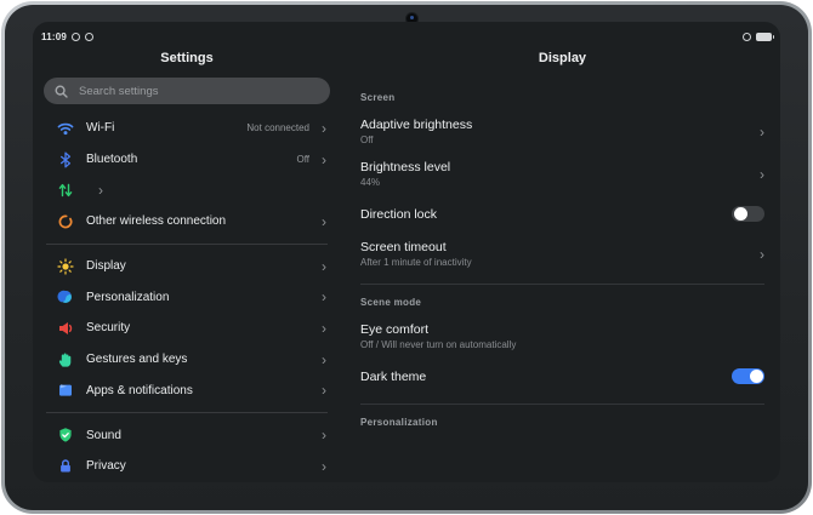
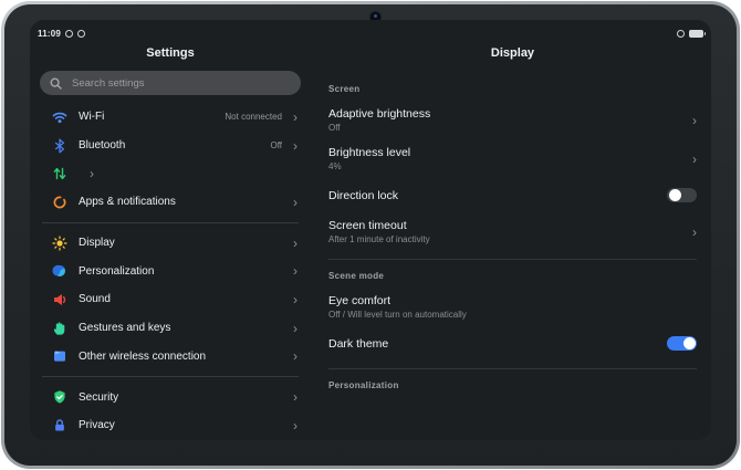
  11:09
  Settings
  Search settings
  Wi-Fi
  Not connected
  Bluetooth
  Off
- Other wireless connection
+ Apps & notifications
  Display
  Personalization
- Security
+ Sound
  Gestures and keys
- Apps & notifications
+ Other wireless connection
- Sound
+ Security
  Privacy
  Display
  Screen
  Adaptive brightness
  Off
  Brightness level
- 44%
+ 4%
  Direction lock
  Screen timeout
  After 1 minute of inactivity
  Scene mode
  Eye comfort
- Off / Will never turn on automatically
+ Off / Will level turn on automatically
  Dark theme
  Personalization
